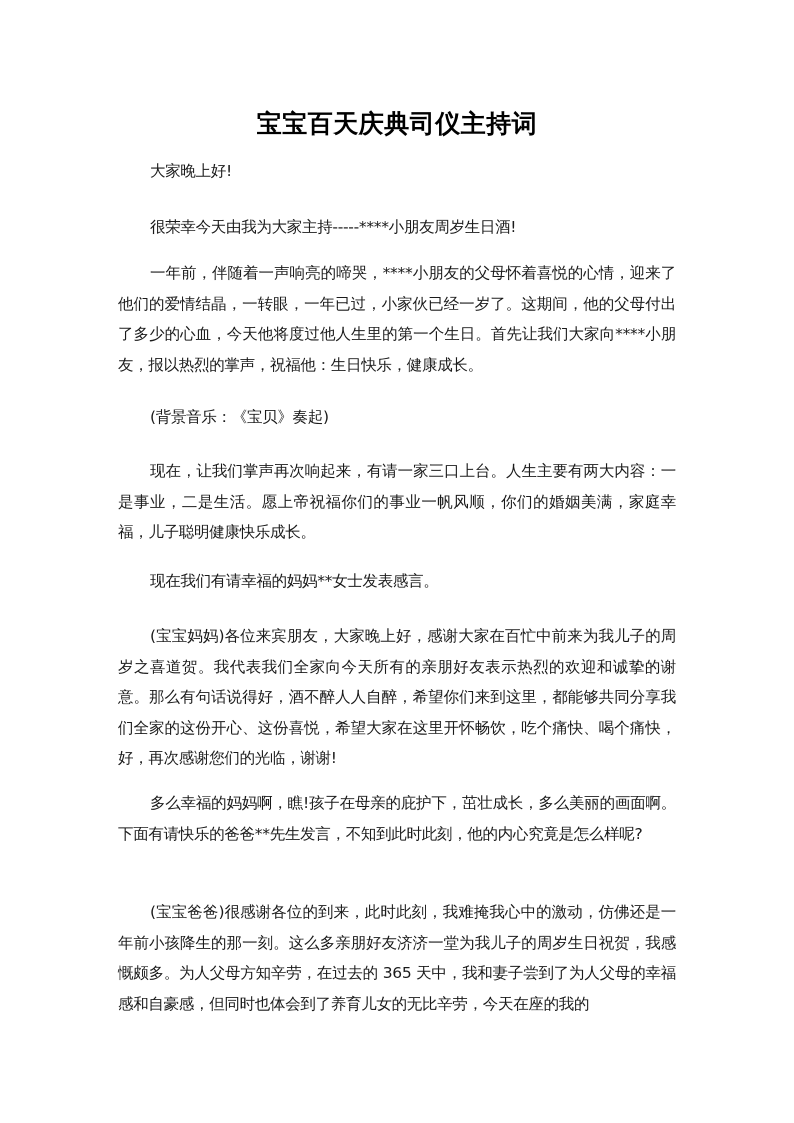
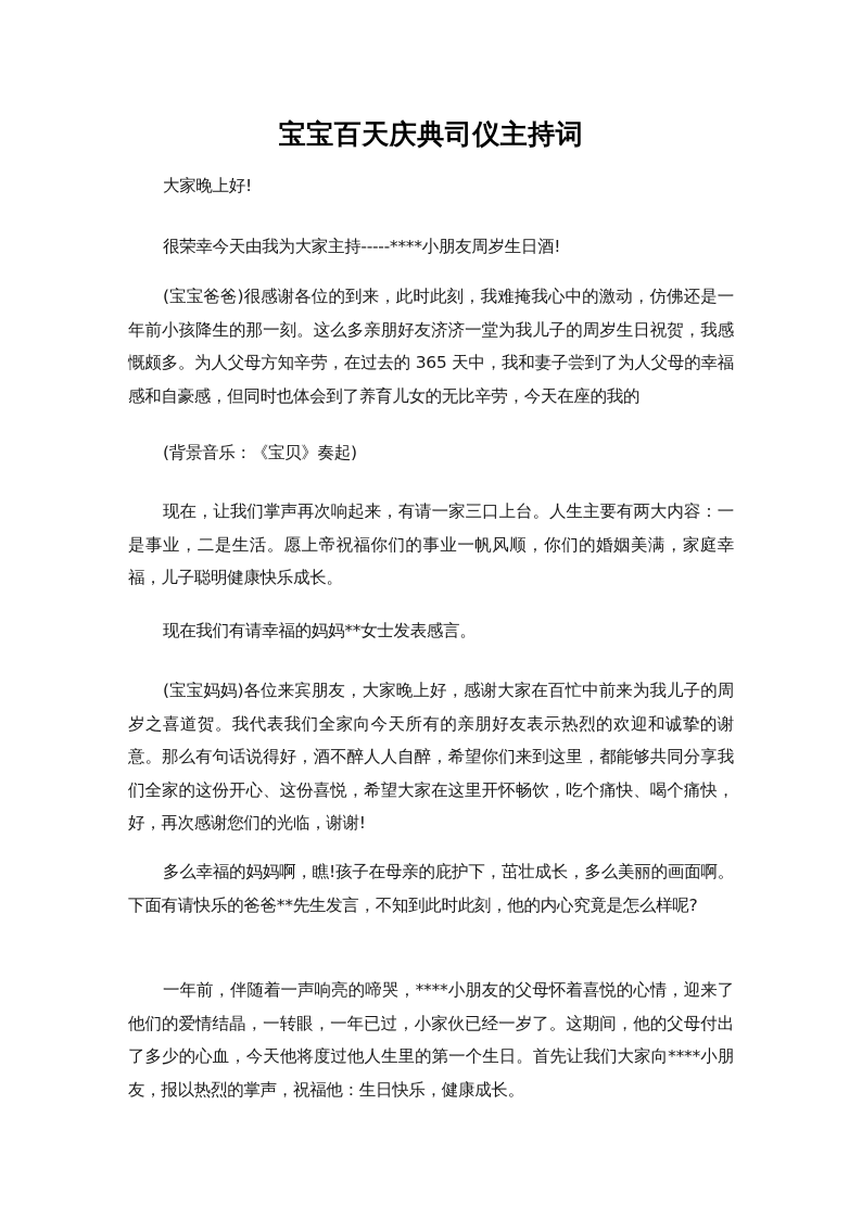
  宝宝百天庆典司仪主持词
  大家晚上好!
  很荣幸今天由我为大家主持-----****小朋友周岁生日酒!
- 一年前，伴随着一声响亮的啼哭，****小朋友的父母怀着喜悦的心情，迎来了他们的爱情结晶，一转眼，一年已过，小家伙已经一岁了。这期间，他的父母付出了多少的心血，今天他将度过他人生里的第一个生日。首先让我们大家向****小朋友，报以热烈的掌声，祝福他：生日快乐，健康成长。
+ (宝宝爸爸)很感谢各位的到来，此时此刻，我难掩我心中的激动，仿佛还是一年前小孩降生的那一刻。这么多亲朋好友济济一堂为我儿子的周岁生日祝贺，我感慨颇多。为人父母方知辛劳，在过去的 365 天中，我和妻子尝到了为人父母的幸福感和自豪感，但同时也体会到了养育儿女的无比辛劳，今天在座的我的
  (背景音乐：《宝贝》奏起)
  现在，让我们掌声再次响起来，有请一家三口上台。人生主要有两大内容：一是事业，二是生活。愿上帝祝福你们的事业一帆风顺，你们的婚姻美满，家庭幸福，儿子聪明健康快乐成长。
  现在我们有请幸福的妈妈**女士发表感言。
  (宝宝妈妈)各位来宾朋友，大家晚上好，感谢大家在百忙中前来为我儿子的周岁之喜道贺。我代表我们全家向今天所有的亲朋好友表示热烈的欢迎和诚挚的谢意。那么有句话说得好，酒不醉人人自醉，希望你们来到这里，都能够共同分享我们全家的这份开心、这份喜悦，希望大家在这里开怀畅饮，吃个痛快、喝个痛快，好，再次感谢您们的光临，谢谢!
  多么幸福的妈妈啊，瞧!孩子在母亲的庇护下，茁壮成长，多么美丽的画面啊。下面有请快乐的爸爸**先生发言，不知到此时此刻，他的内心究竟是怎么样呢?
- (宝宝爸爸)很感谢各位的到来，此时此刻，我难掩我心中的激动，仿佛还是一年前小孩降生的那一刻。这么多亲朋好友济济一堂为我儿子的周岁生日祝贺，我感慨颇多。为人父母方知辛劳，在过去的 365 天中，我和妻子尝到了为人父母的幸福感和自豪感，但同时也体会到了养育儿女的无比辛劳，今天在座的我的
+ 一年前，伴随着一声响亮的啼哭，****小朋友的父母怀着喜悦的心情，迎来了他们的爱情结晶，一转眼，一年已过，小家伙已经一岁了。这期间，他的父母付出了多少的心血，今天他将度过他人生里的第一个生日。首先让我们大家向****小朋友，报以热烈的掌声，祝福他：生日快乐，健康成长。
